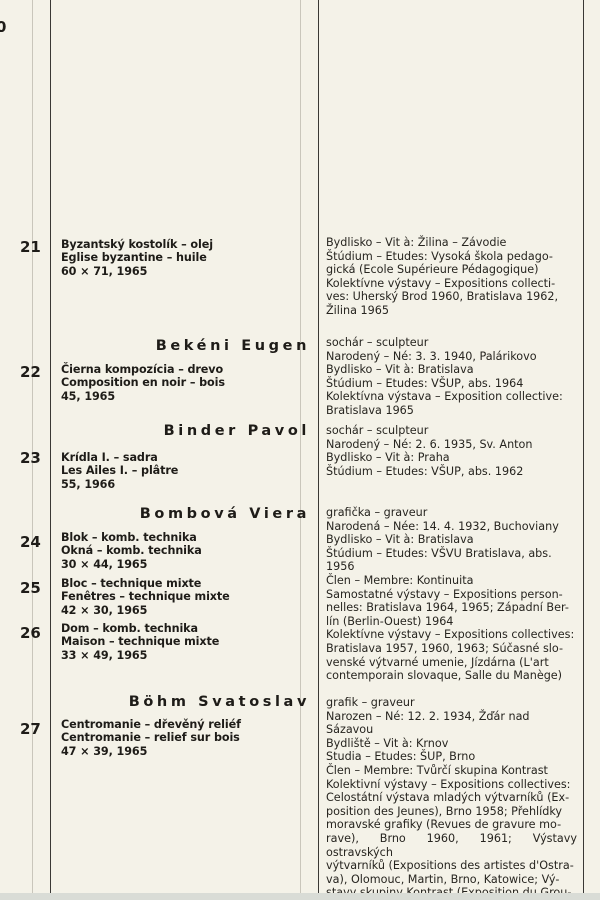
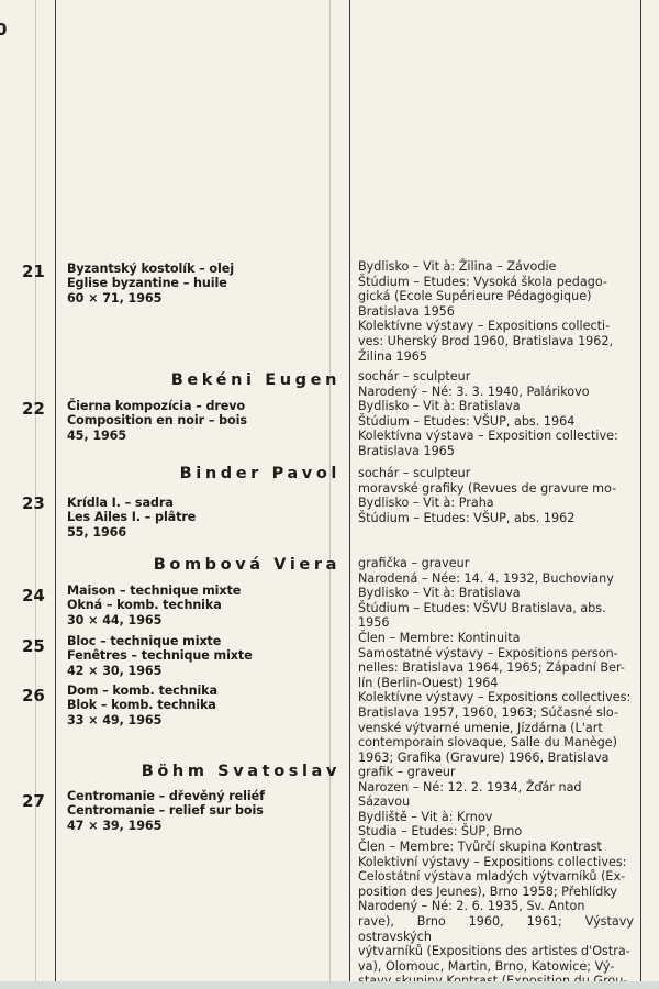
  0
  21
  Byzantský kostolík – olej
  Eglise byzantine – huile
  60 × 71, 1965
  Bydlisko – Vit à: Žilina – Závodie
  Štúdium – Etudes: Vysoká škola pedago-
  gická (Ecole Supérieure Pédagogique)
+ Bratislava 1956
  Kolektívne výstavy – Expositions collecti-
  ves: Uherský Brod 1960, Bratislava 1962,
  Žilina 1965
  Bekéni Eugen
  22
  Čierna kompozícia – drevo
  Composition en noir – bois
  45, 1965
  sochár – sculpteur
  Narodený – Né: 3. 3. 1940, Palárikovo
  Bydlisko – Vit à: Bratislava
  Štúdium – Etudes: VŠUP, abs. 1964
  Kolektívna výstava – Exposition collective:
  Bratislava 1965
  Binder Pavol
  23
  Krídla I. – sadra
  Les Ailes I. – plâtre
  55, 1966
  sochár – sculpteur
- Narodený – Né: 2. 6. 1935, Sv. Anton
+ moravské grafiky (Revues de gravure mo-
  Bydlisko – Vit à: Praha
  Štúdium – Etudes: VŠUP, abs. 1962
  Bombová Viera
  24
- Blok – komb. technika
+ Maison – technique mixte
  Okná – komb. technika
  30 × 44, 1965
  25
  Bloc – technique mixte
  Fenêtres – technique mixte
  42 × 30, 1965
  26
  Dom – komb. technika
- Maison – technique mixte
+ Blok – komb. technika
  33 × 49, 1965
  grafička – graveur
  Narodená – Née: 14. 4. 1932, Buchoviany
  Bydlisko – Vit à: Bratislava
  Štúdium – Etudes: VŠVU Bratislava, abs.
  1956
  Člen – Membre: Kontinuita
  Samostatné výstavy – Expositions person-
  nelles: Bratislava 1964, 1965; Západní Ber-
  lín (Berlin-Ouest) 1964
  Kolektívne výstavy – Expositions collectives:
  Bratislava 1957, 1960, 1963; Súčasné slo-
  venské výtvarné umenie, Jízdárna (L'art
  contemporain slovaque, Salle du Manège)
+ 1963; Grafika (Gravure) 1966, Bratislava
  Böhm Svatoslav
  27
  Centromanie – dřevěný reliéf
  Centromanie – relief sur bois
  47 × 39, 1965
  grafik – graveur
  Narozen – Né: 12. 2. 1934, Žďár nad
  Sázavou
  Bydliště – Vit à: Krnov
  Studia – Etudes: ŠUP, Brno
  Člen – Membre: Tvůrčí skupina Kontrast
  Kolektivní výstavy – Expositions collectives:
  Celostátní výstava mladých výtvarníků (Ex-
  position des Jeunes), Brno 1958; Přehlídky
- moravské grafiky (Revues de gravure mo-
+ Narodený – Né: 2. 6. 1935, Sv. Anton
  rave), Brno 1960, 1961; Výstavy ostravských
  výtvarníků (Expositions des artistes d'Ostra-
  va), Olomouc, Martin, Brno, Katowice; Vý-
